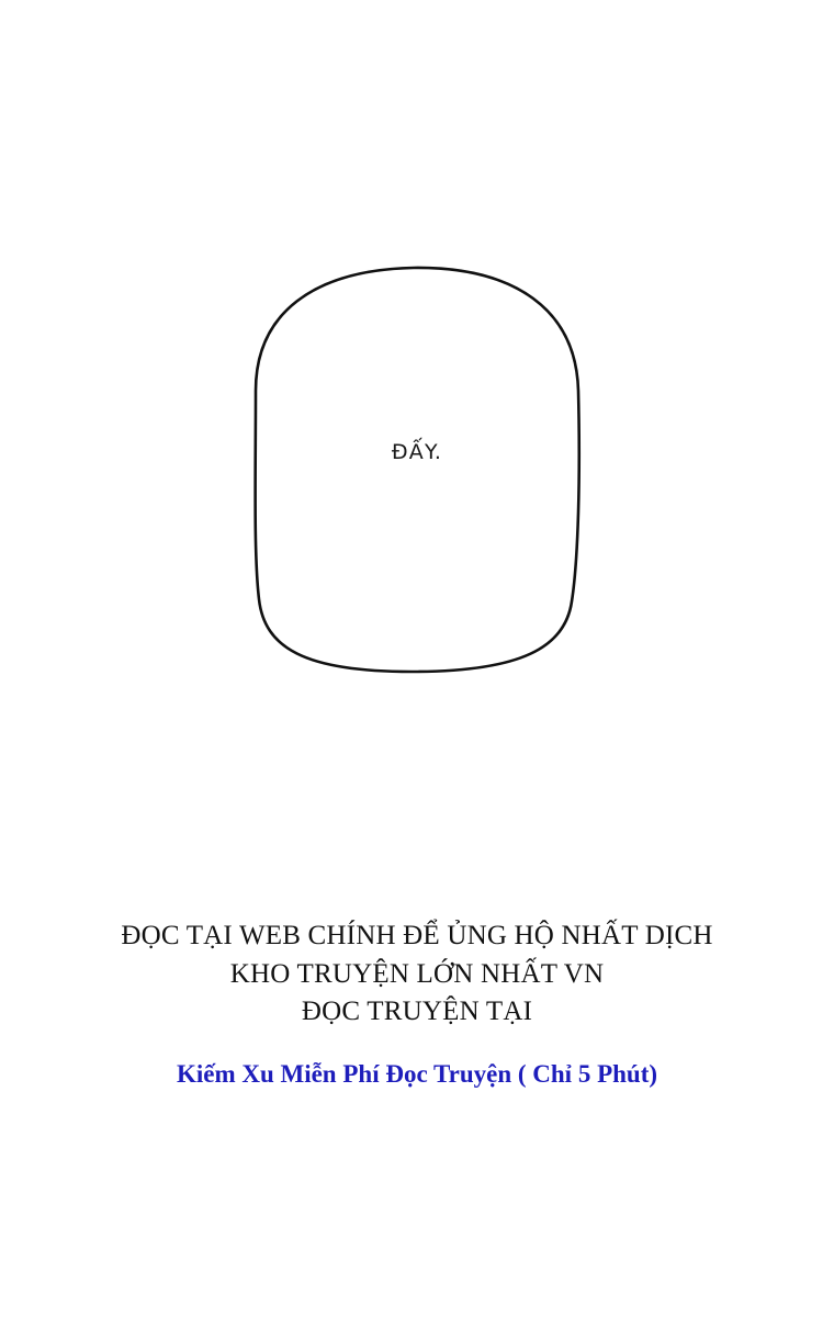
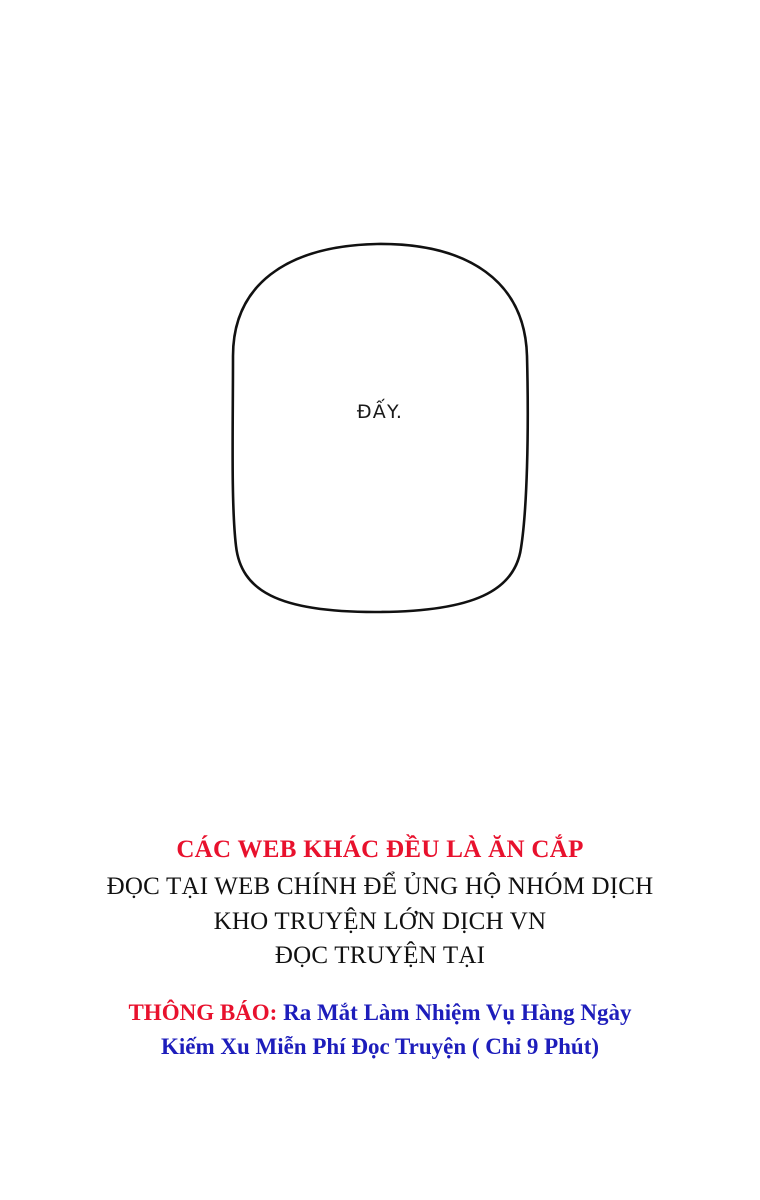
  ĐẤY.
+ CÁC WEB KHÁC ĐỀU LÀ ĂN CẮP
- ĐỌC TẠI WEB CHÍNH ĐỂ ỦNG HỘ NHẤT DỊCH
+ ĐỌC TẠI WEB CHÍNH ĐỂ ỦNG HỘ NHÓM DỊCH
- KHO TRUYỆN LỚN NHẤT VN
+ KHO TRUYỆN LỚN DỊCH VN
  ĐỌC TRUYỆN TẠI
+ THÔNG BÁO: Ra Mắt Làm Nhiệm Vụ Hàng Ngày
- Kiếm Xu Miễn Phí Đọc Truyện ( Chỉ 5 Phút)
+ Kiếm Xu Miễn Phí Đọc Truyện ( Chỉ 9 Phút)
